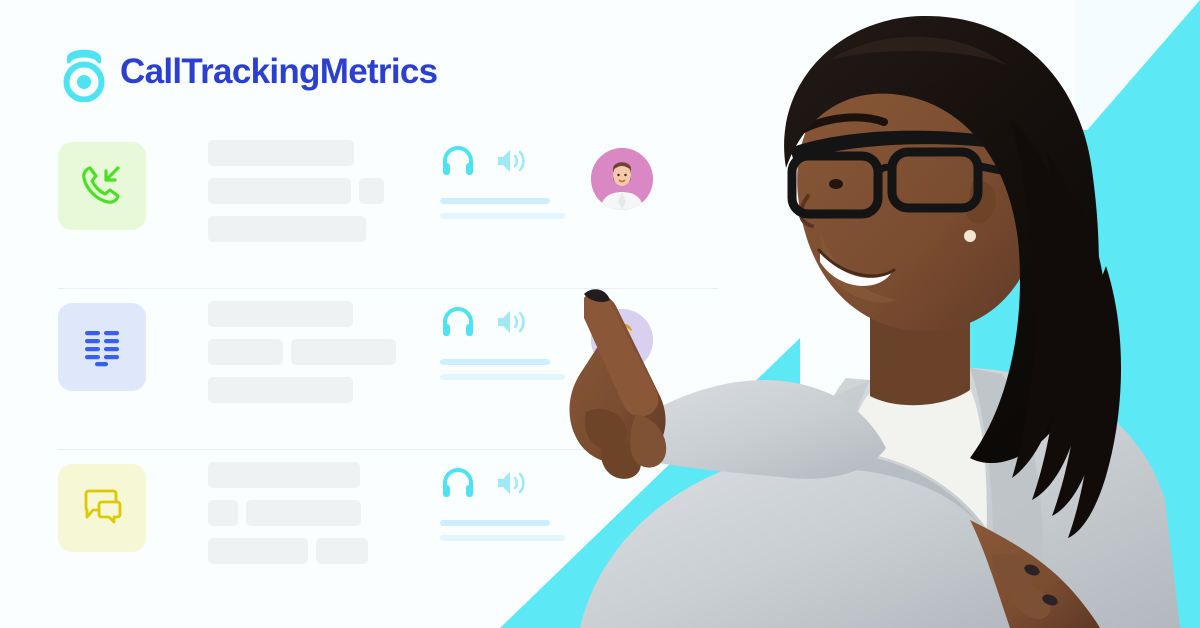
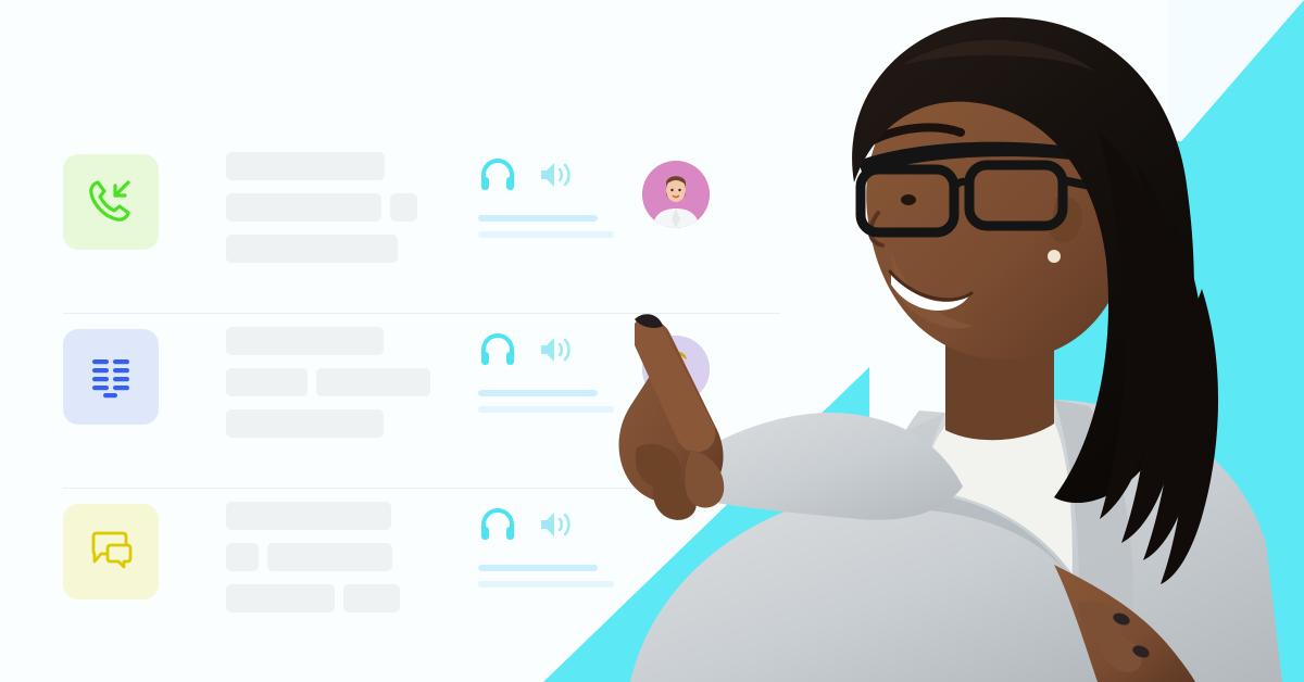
- CallTrackingMetrics
